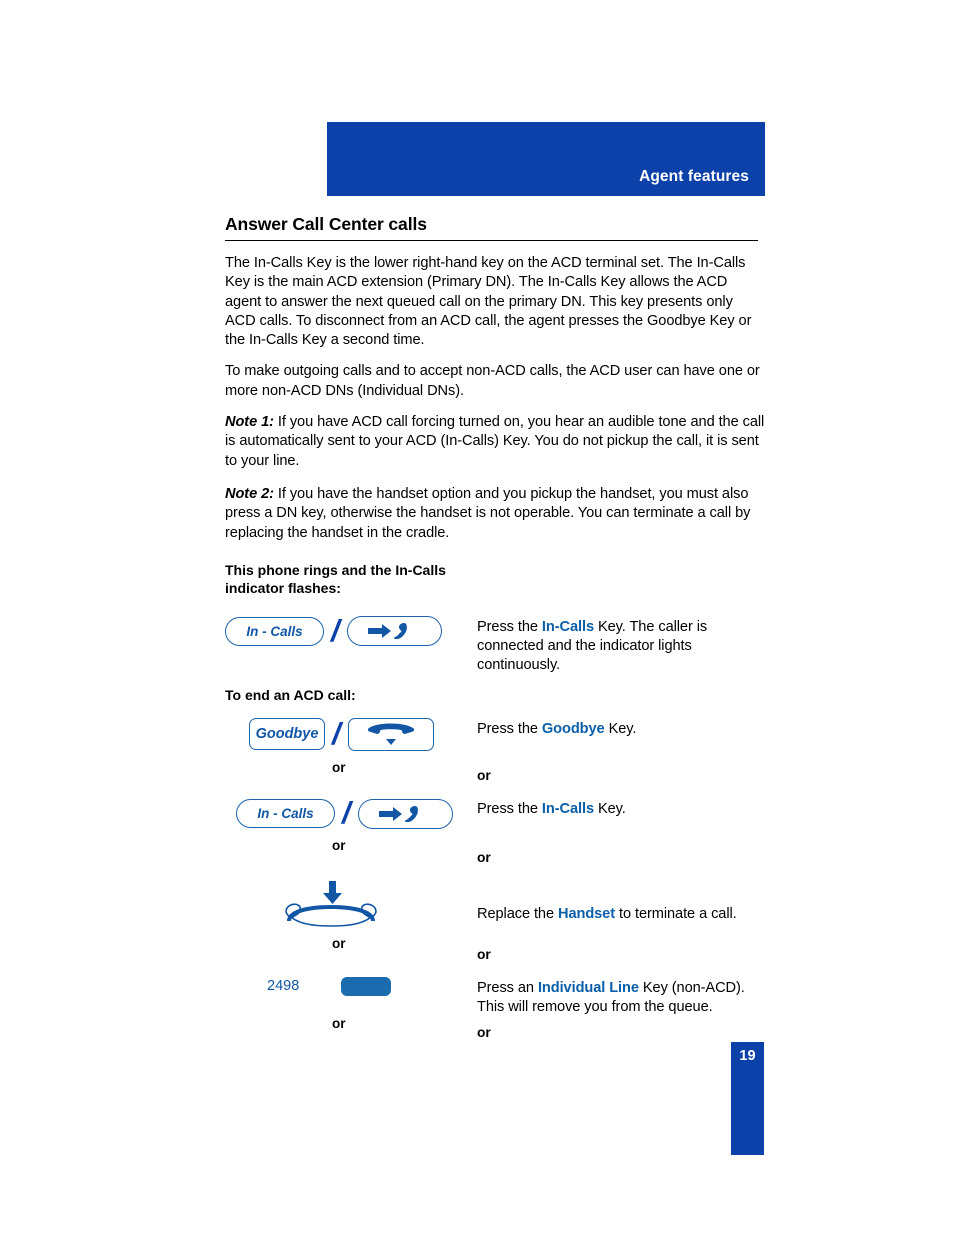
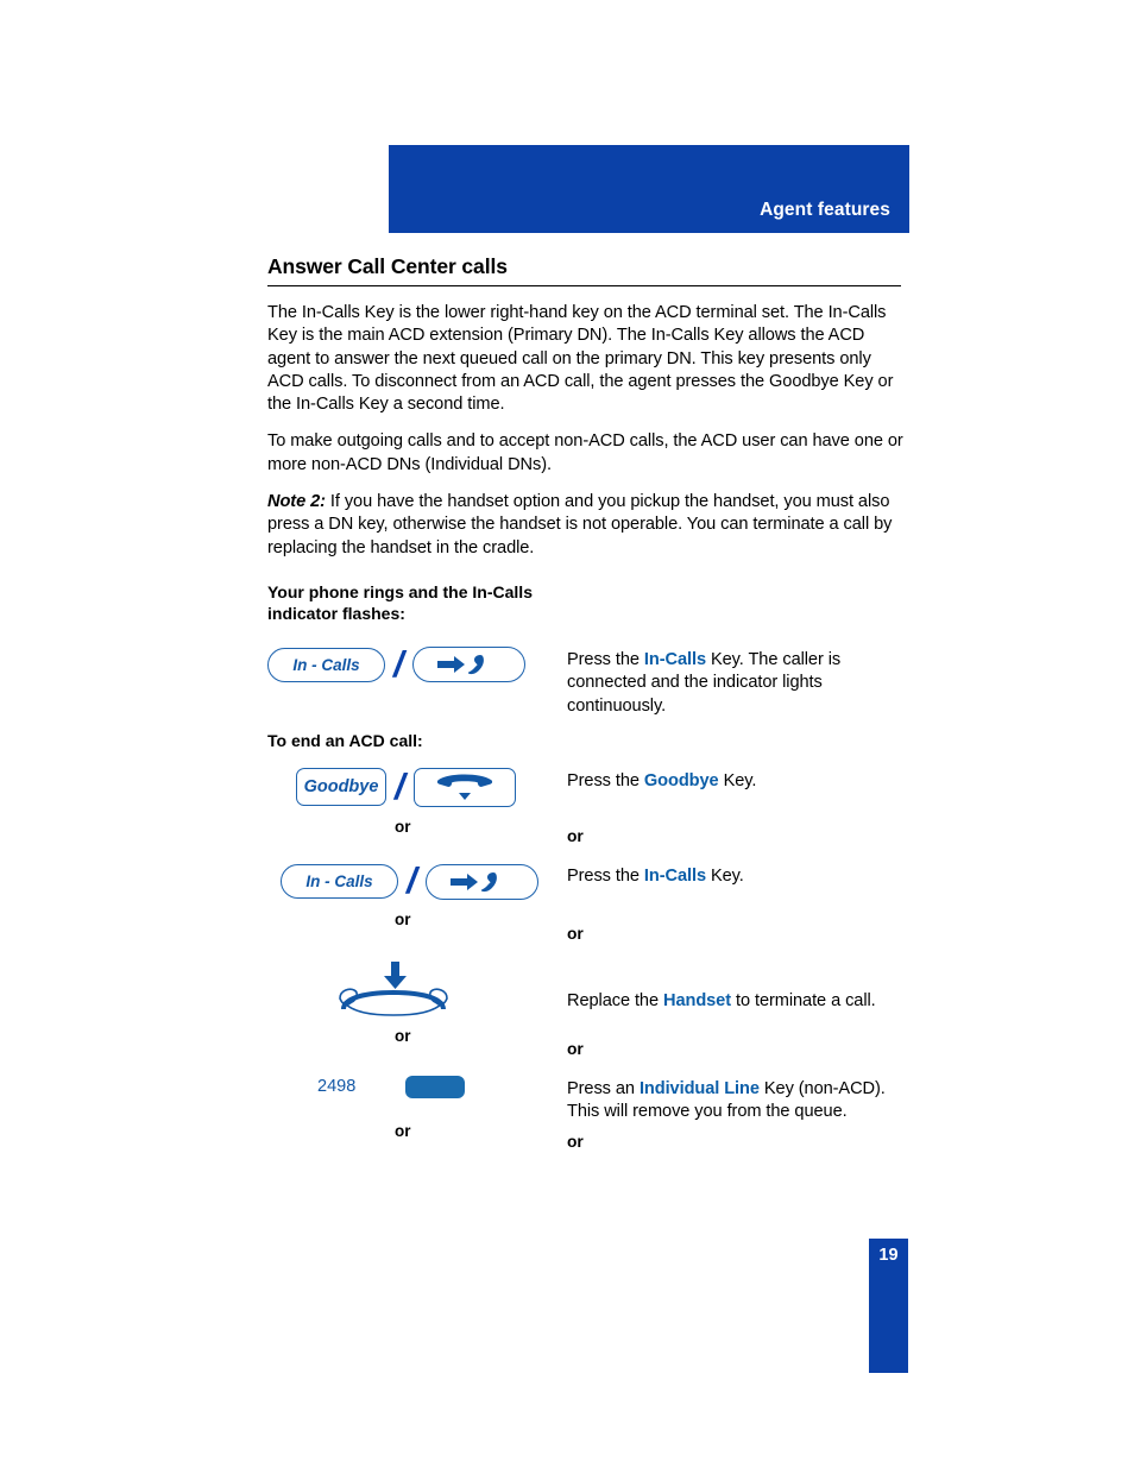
  Agent features
  Answer Call Center calls
  The In-Calls Key is the lower right-hand key on the ACD terminal set. The In-Calls Key is the main ACD extension (Primary DN). The In-Calls Key allows the ACD agent to answer the next queued call on the primary DN. This key presents only ACD calls. To disconnect from an ACD call, the agent presses the Goodbye Key or the In-Calls Key a second time.
  To make outgoing calls and to accept non-ACD calls, the ACD user can have one or more non-ACD DNs (Individual DNs).
- Note 1: If you have ACD call forcing turned on, you hear an audible tone and the call is automatically sent to your ACD (In-Calls) Key. You do not pickup the call, it is sent to your line.
  Note 2: If you have the handset option and you pickup the handset, you must also press a DN key, otherwise the handset is not operable. You can terminate a call by replacing the handset in the cradle.
- This phone rings and the In-Calls
+ Your phone rings and the In-Calls
  indicator flashes:
  In - Calls
  /
  Press the In-Calls Key. The caller is connected and the indicator lights continuously.
  To end an ACD call:
  Goodbye
  /
  or
  Press the Goodbye Key.
  or
  In - Calls
  /
  or
  Press the In-Calls Key.
  or
  or
  Replace the Handset to terminate a call.
  or
  2498
  or
  Press an Individual Line Key (non-ACD).
  This will remove you from the queue.
  or
  19
